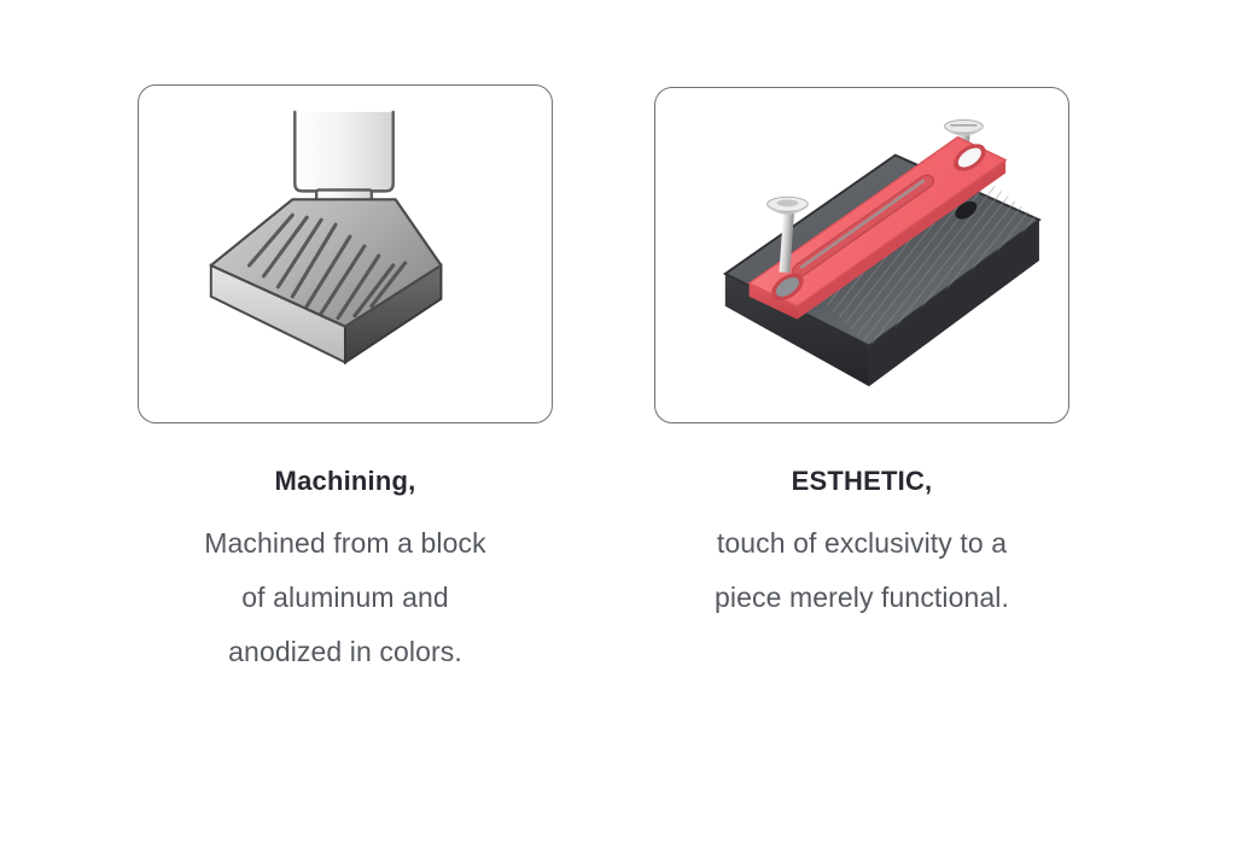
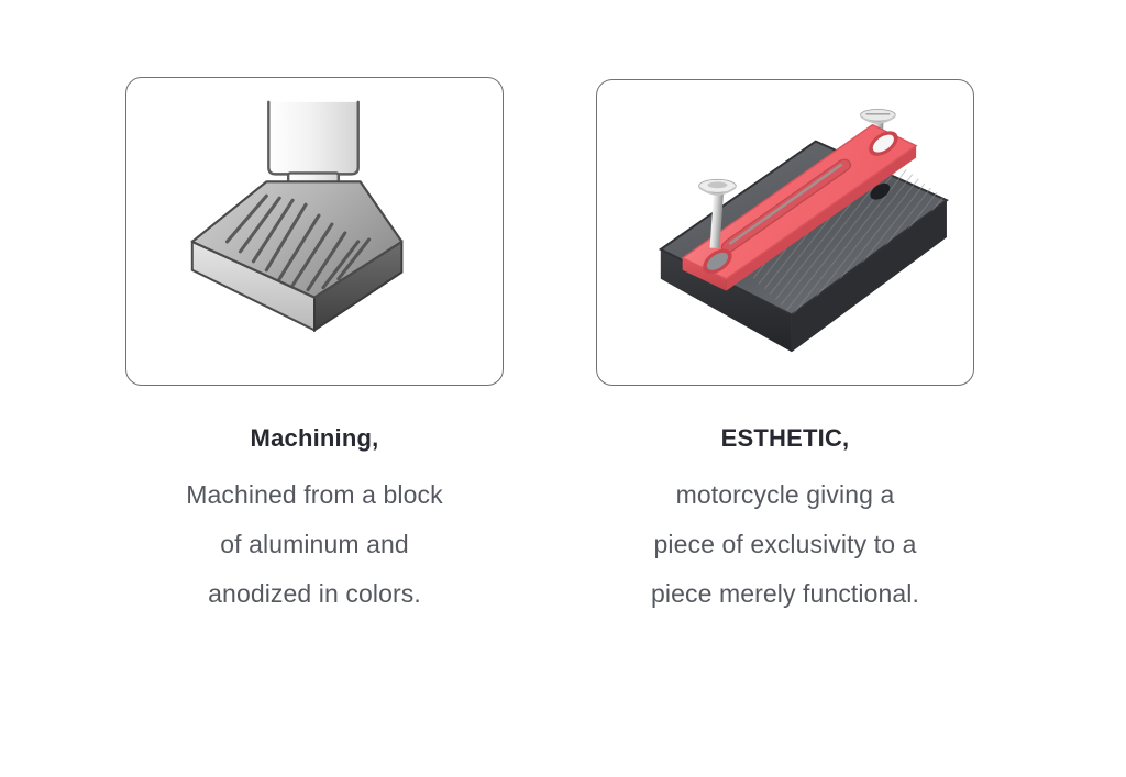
  Machining,
  Machined from a block
  of aluminum and
  anodized in colors.
  ESTHETIC,
+ motorcycle giving a
- touch of exclusivity to a
+ piece of exclusivity to a
  piece merely functional.
